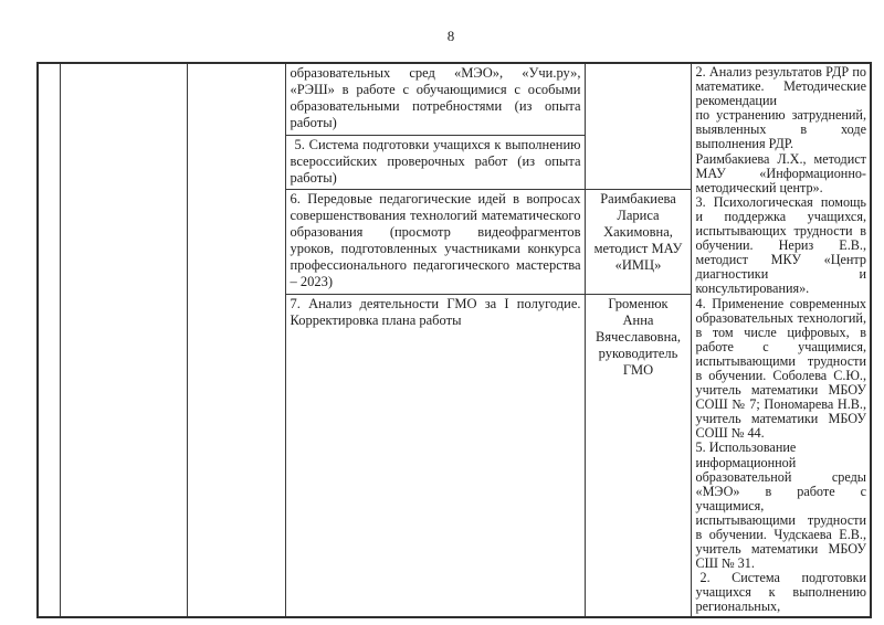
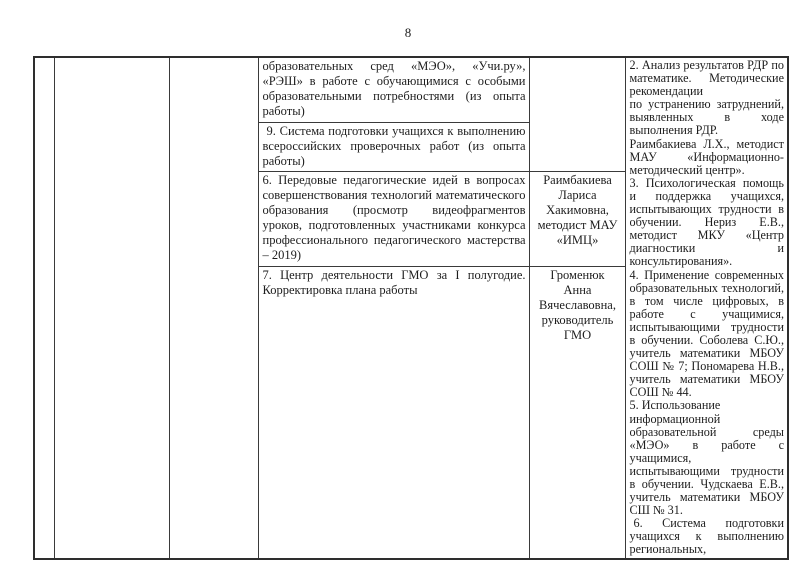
  8
- 			образовательных сред «МЭО», «Учи.ру», «РЭШ» в работе с обучающимися с особыми образовательными потребностями (из опыта работы)		2. Анализ результатов РДР по математике. Методические рекомендации по устранению затруднений, выявленных в ходе выполнения РДР. Раимбакиева Л.Х., методист МАУ «Информационно-методический центр». 3. Психологическая помощь и поддержка учащихся, испытывающих трудности в обучении. Нериз Е.В., методист МКУ «Центр диагностики и консультирования». 4. Применение современных образовательных технологий, в том числе цифровых, в работе с учащимися, испытывающими трудности в обучении. Соболева С.Ю., учитель математики МБОУ СОШ № 7; Пономарева Н.В., учитель математики МБОУ СОШ № 44. 5. Использование информационной образовательной среды «МЭО» в работе с учащимися, испытывающими трудности в обучении. Чудскаева Е.В., учитель математики МБОУ СШ № 31. 2. Система подготовки учащихся к выполнению региональных,
+ 			образовательных сред «МЭО», «Учи.ру», «РЭШ» в работе с обучающимися с особыми образовательными потребностями (из опыта работы)		2. Анализ результатов РДР по математике. Методические рекомендации по устранению затруднений, выявленных в ходе выполнения РДР. Раимбакиева Л.Х., методист МАУ «Информационно-методический центр». 3. Психологическая помощь и поддержка учащихся, испытывающих трудности в обучении. Нериз Е.В., методист МКУ «Центр диагностики и консультирования». 4. Применение современных образовательных технологий, в том числе цифровых, в работе с учащимися, испытывающими трудности в обучении. Соболева С.Ю., учитель математики МБОУ СОШ № 7; Пономарева Н.В., учитель математики МБОУ СОШ № 44. 5. Использование информационной образовательной среды «МЭО» в работе с учащимися, испытывающими трудности в обучении. Чудскаева Е.В., учитель математики МБОУ СШ № 31. 6. Система подготовки учащихся к выполнению региональных,
- 5. Система подготовки учащихся к выполнению всероссийских проверочных работ (из опыта работы)
+ 9. Система подготовки учащихся к выполнению всероссийских проверочных работ (из опыта работы)
- 6. Передовые педагогические идей в вопросах совершенствования технологий математического образования (просмотр видеофрагментов уроков, подготовленных участниками конкурса профессионального педагогического мастерства – 2023)	Раимбакиева Лариса Хакимовна, методист МАУ «ИМЦ»
+ 6. Передовые педагогические идей в вопросах совершенствования технологий математического образования (просмотр видеофрагментов уроков, подготовленных участниками конкурса профессионального педагогического мастерства – 2019)	Раимбакиева Лариса Хакимовна, методист МАУ «ИМЦ»
- 7. Анализ деятельности ГМО за I полугодие. Корректировка плана работы	Громенюк Анна Вячеславовна, руководитель ГМО
+ 7. Центр деятельности ГМО за I полугодие. Корректировка плана работы	Громенюк Анна Вячеславовна, руководитель ГМО
